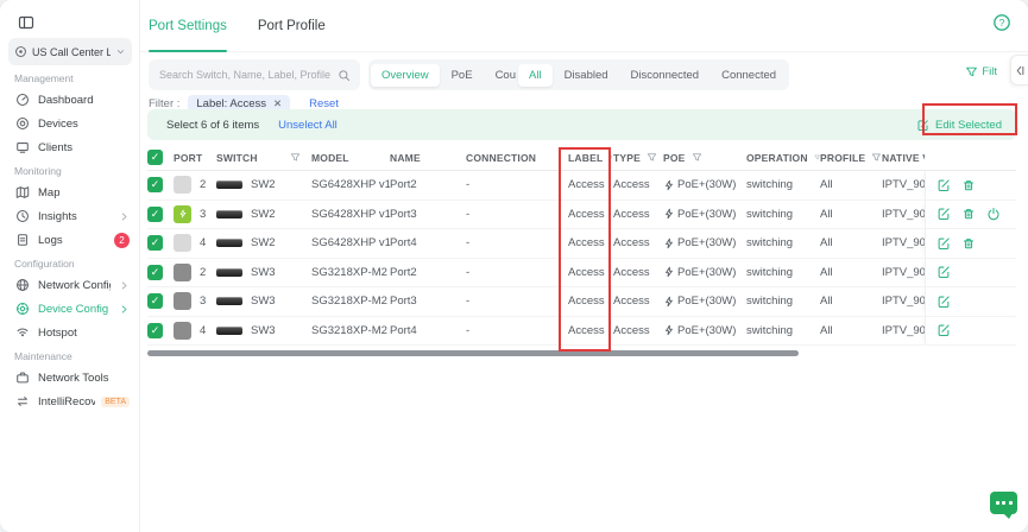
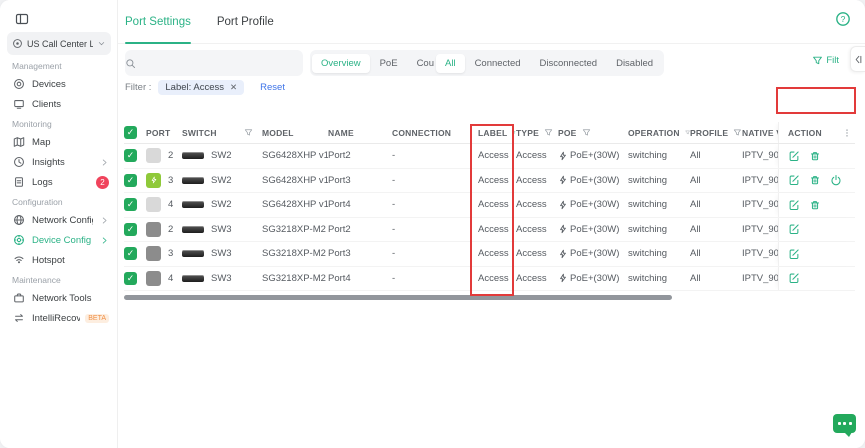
  US Call Center L
  Management
- Dashboard
  Devices
  Clients
  Monitoring
  Map
  Insights
  Logs
  2
  Configuration
  Network Confi
  Device Config
  Hotspot
  Maintenance
  Network Tools
  IntelliRecov
  Port Settings
  Port Profile
  ?
- Search Switch, Name, Label, Profile
  Overview
  PoE
  All
- Disabled
+ Connected
  Disconnected
- Connected
+ Disabled
  Filt
  Filter :
  Label: Access
  ✕
  Reset
- Select 6 of 6 items
- Unselect All
- Edit Selected
  PORT
  SWITCH
  MODEL
  NAME
  CONNECTION
  LABEL
  TYPE
  POE
  OPERATION
  PROFILE
  NATIVE
+ ACTION
  2
  SW2
  SG6428XHP v1
  Port2
  -
  Access
  Access
  PoE+(30W)
  switching
  All
  IPTV_90
  3
  SW2
  SG6428XHP v1
  Port3
  -
  Access
  Access
  PoE+(30W)
  switching
  All
  IPTV_90
  4
  SW2
  SG6428XHP v1
  Port4
  -
  Access
  Access
  PoE+(30W)
  switching
  All
  IPTV_90
  2
  SW3
  SG3218XP-M2
  Port2
  -
  Access
  Access
  PoE+(30W)
  switching
  All
  IPTV_90
  3
  SW3
  SG3218XP-M2
  Port3
  -
  Access
  Access
  PoE+(30W)
  switching
  All
  IPTV_90
  4
  SW3
  SG3218XP-M2
  Port4
  -
  Access
  Access
  PoE+(30W)
  switching
  All
  IPTV_90
